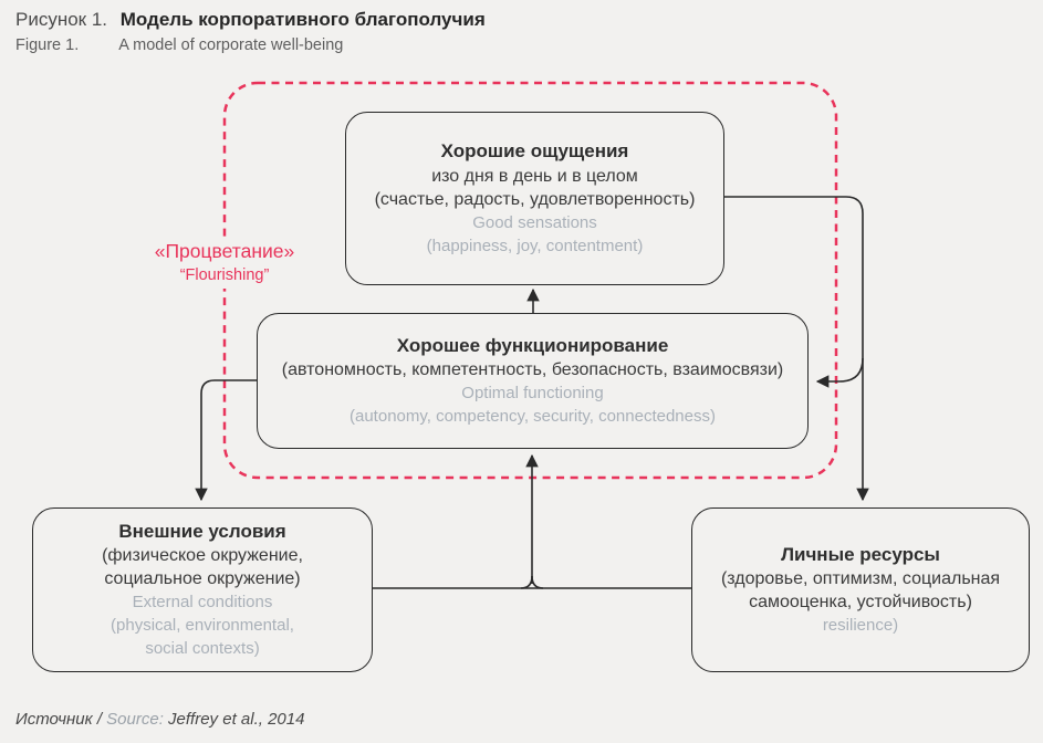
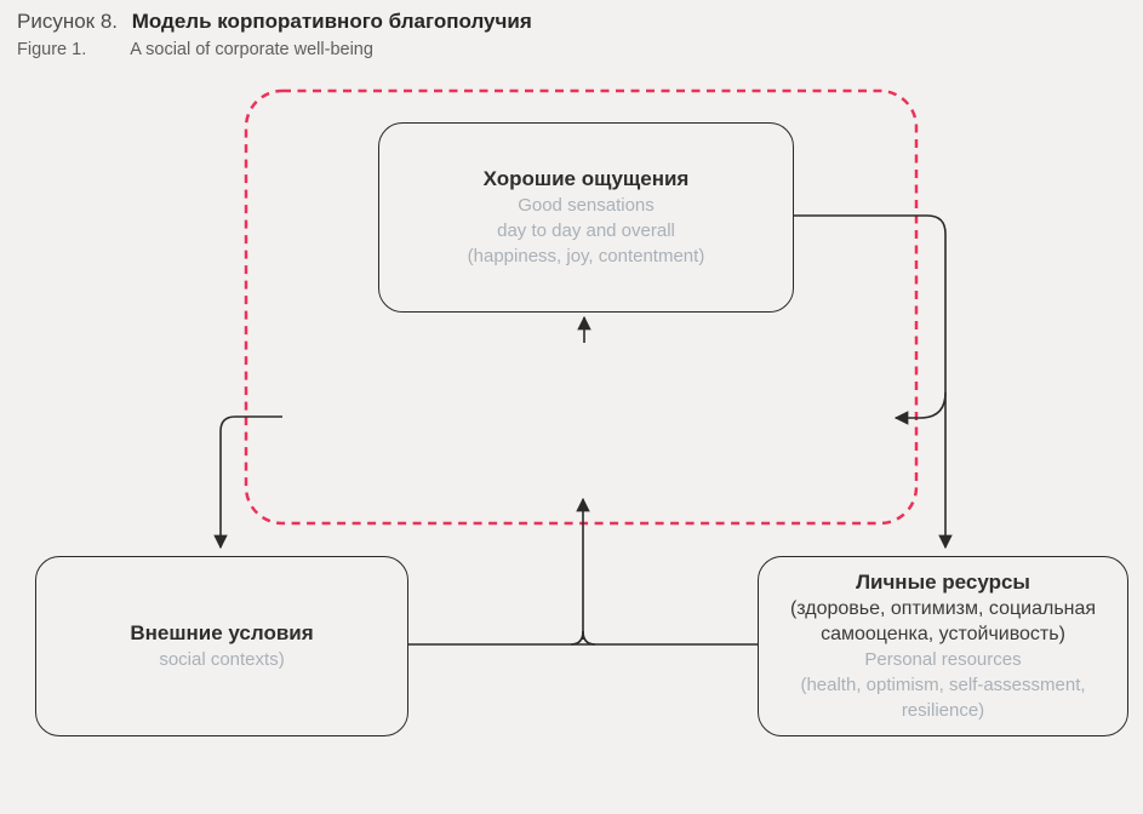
- Рисунок 1. Модель корпоративного благополучия
+ Рисунок 8. Модель корпоративного благополучия
- Figure 1. A model of corporate well-being
+ Figure 1. A social of corporate well-being
  Хорошие ощущения
- изо дня в день и в целом
- (счастье, радость, удовлетворенность)
  Good sensations
+ day to day and overall
  (happiness, joy, contentment)
- Хорошее функционирование
- (автономность, компетентность, безопасность, взаимосвязи)
- Optimal functioning
- (autonomy, competency, security, connectedness)
  Внешние условия
- (физическое окружение,
- социальное окружение)
- External conditions
- (physical, environmental,
  social contexts)
  Личные ресурсы
  (здоровье, оптимизм, социальная
  самооценка, устойчивость)
+ Personal resources
+ (health, optimism, self-assessment,
  resilience)
- «Процветание»
- “Flourishing”
- Источник / Source: Jeffrey et al., 2014
